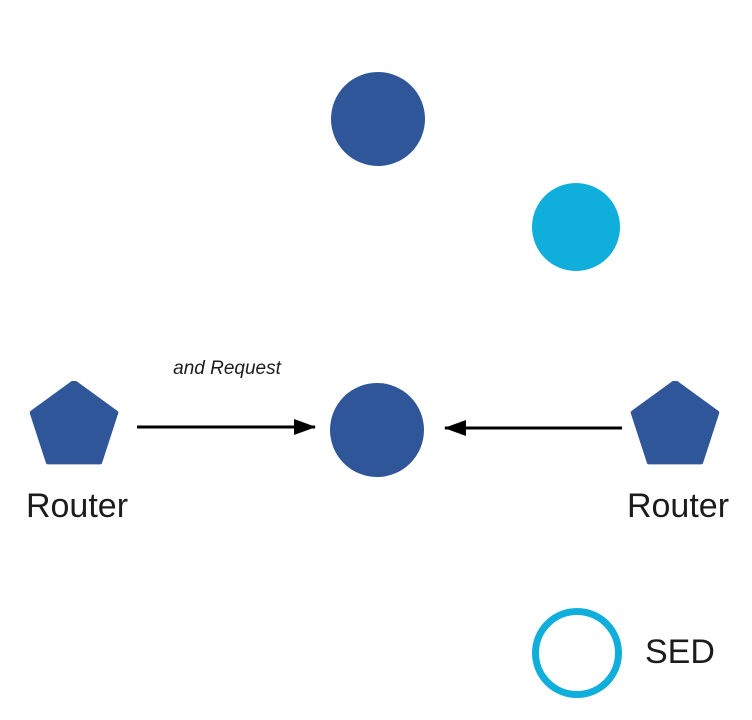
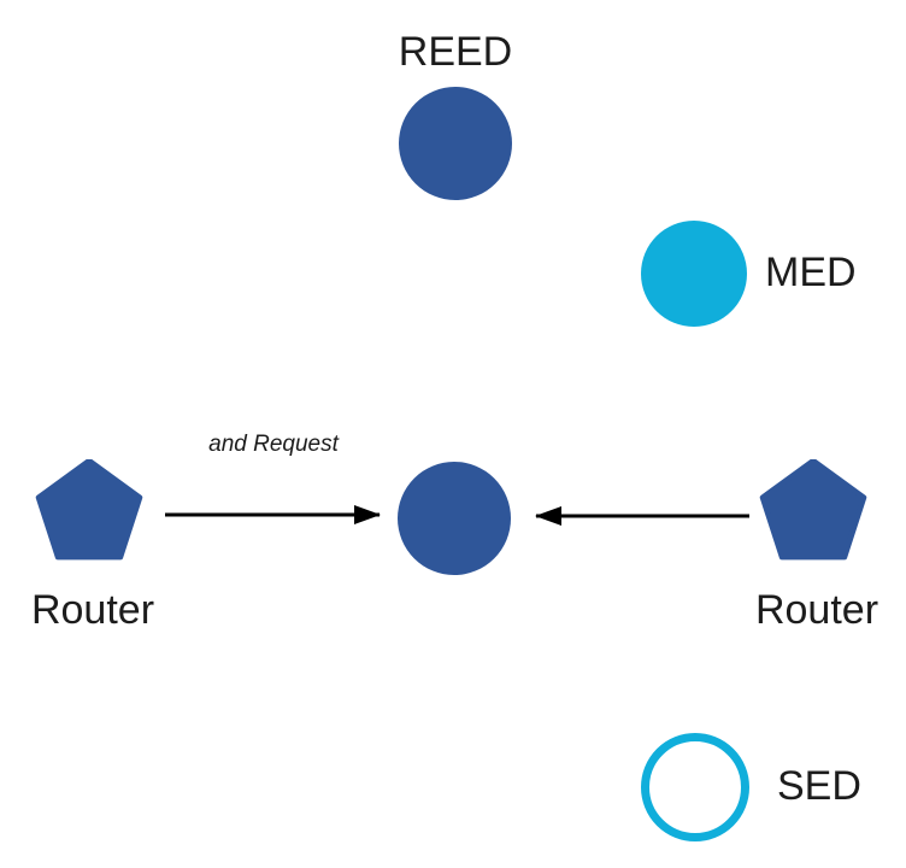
+ REED
+ MED
  and Request
  Router
  Router
  SED
